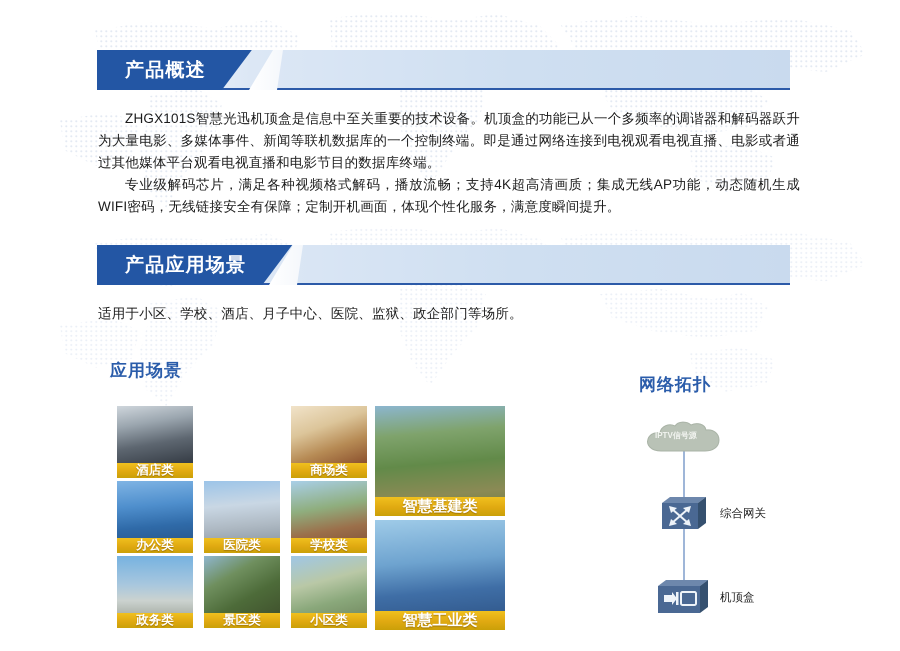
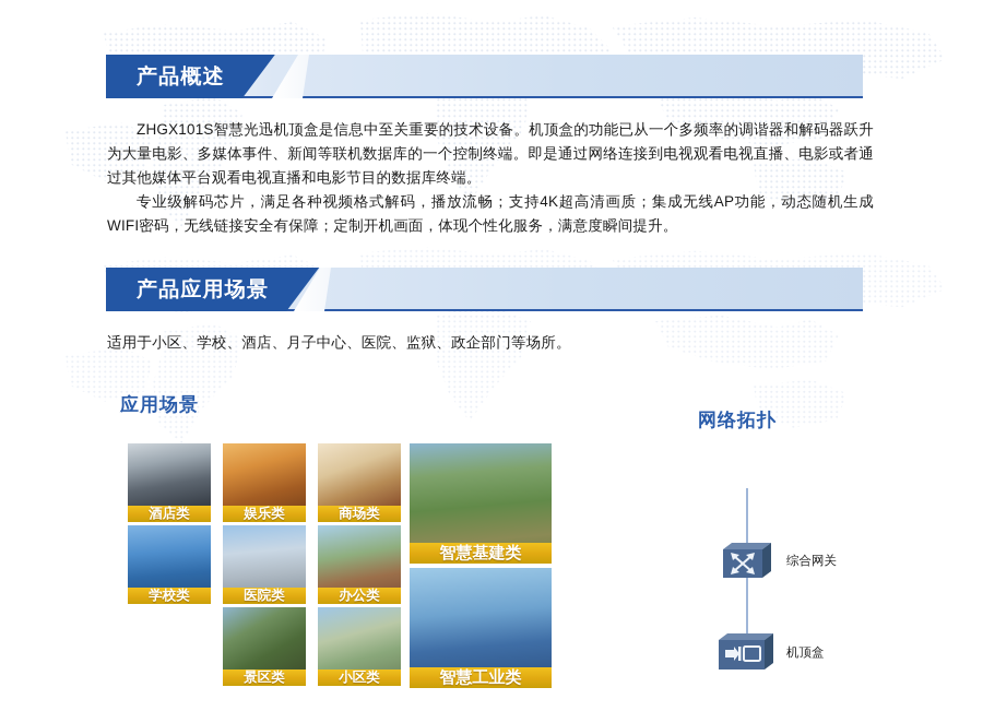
  产品概述
  ZHGX101S智慧光迅机顶盒是信息中至关重要的技术设备。机顶盒的功能已从一个多频率的调谐器和解码器跃升为大量电影、多媒体事件、新闻等联机数据库的一个控制终端。即是通过网络连接到电视观看电视直播、电影或者通过其他媒体平台观看电视直播和电影节目的数据库终端。
  专业级解码芯片，满足各种视频格式解码，播放流畅；支持4K超高清画质；集成无线AP功能，动态随机生成WIFI密码，无线链接安全有保障；定制开机画面，体现个性化服务，满意度瞬间提升。
  产品应用场景
  适用于小区、学校、酒店、月子中心、医院、监狱、政企部门等场所。
  应用场景
  酒店类
+ 娱乐类
  商场类
- 办公类
+ 学校类
  医院类
- 学校类
+ 办公类
- 政务类
  景区类
  小区类
  智慧基建类
  智慧工业类
  网络拓扑
- IPTV信号源
  综合网关
  机顶盒
